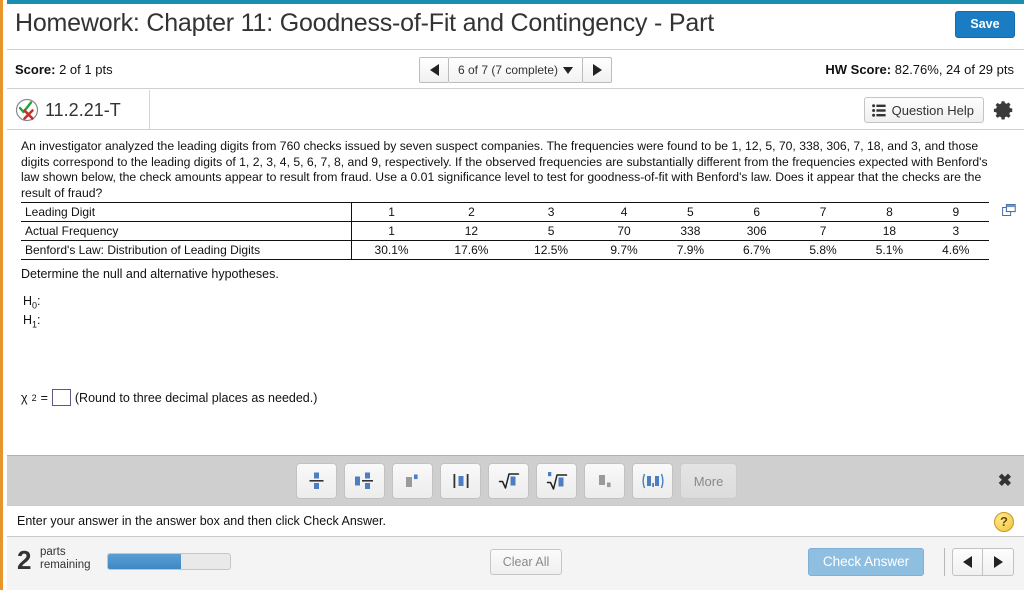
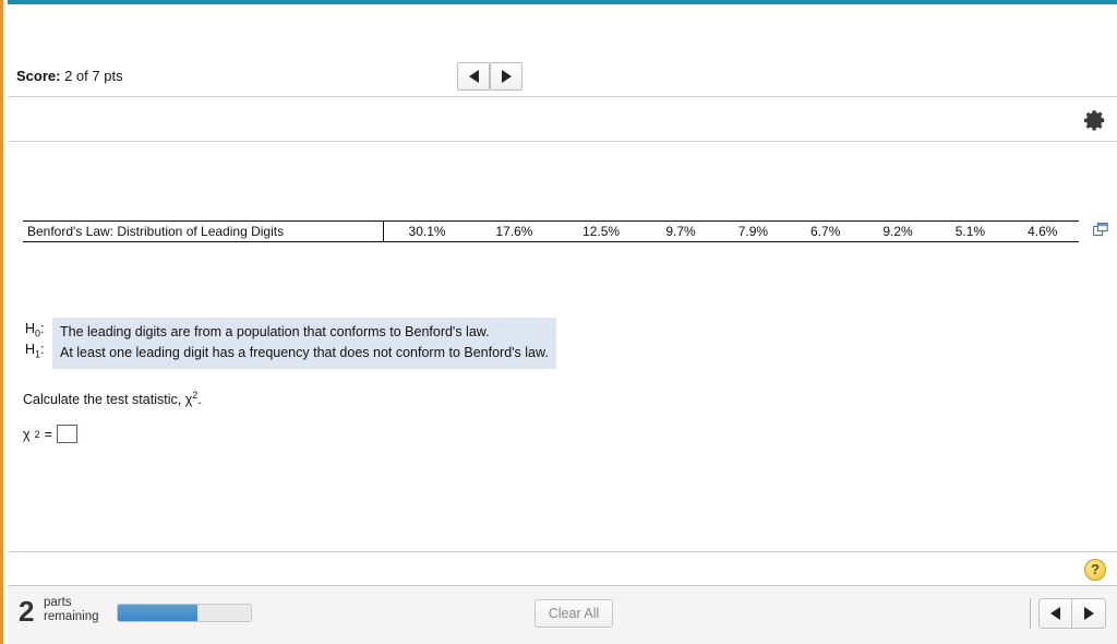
- Homework: Chapter 11: Goodness-of-Fit and Contingency - Part
- Save
- Score: 2 of 1 pts
+ Score: 2 of 7 pts
- 6 of 7 (7 complete)
- HW Score: 82.76%, 24 of 29 pts
- 11.2.21-T
- Question Help
- An investigator analyzed the leading digits from 760 checks issued by seven suspect companies. The frequencies were found to be 1, 12, 5, 70, 338, 306, 7, 18, and 3, and those digits correspond to the leading digits of 1, 2, 3, 4, 5, 6, 7, 8, and 9, respectively. If the observed frequencies are substantially different from the frequencies expected with Benford's law shown below, the check amounts appear to result from fraud. Use a 0.01 significance level to test for goodness-of-fit with Benford's law. Does it appear that the checks are the result of fraud?
- Leading Digit	1	2	3	4	5	6	7	8	9
- Actual Frequency	1	12	5	70	338	306	7	18	3
- Benford's Law: Distribution of Leading Digits	30.1%	17.6%	12.5%	9.7%	7.9%	6.7%	5.8%	5.1%	4.6%
+ Benford's Law: Distribution of Leading Digits	30.1%	17.6%	12.5%	9.7%	7.9%	6.7%	9.2%	5.1%	4.6%
- Determine the null and alternative hypotheses.
  H0:
  H1:
+ The leading digits are from a population that conforms to Benford's law.
+ At least one leading digit has a frequency that does not conform to Benford's law.
+ Calculate the test statistic, χ2.
  χ
  2
  =
- (Round to three decimal places as needed.)
- More
- ✖
- Enter your answer in the answer box and then click Check Answer.
  ?
  2
  parts
  remaining
  Clear All
- Check Answer
